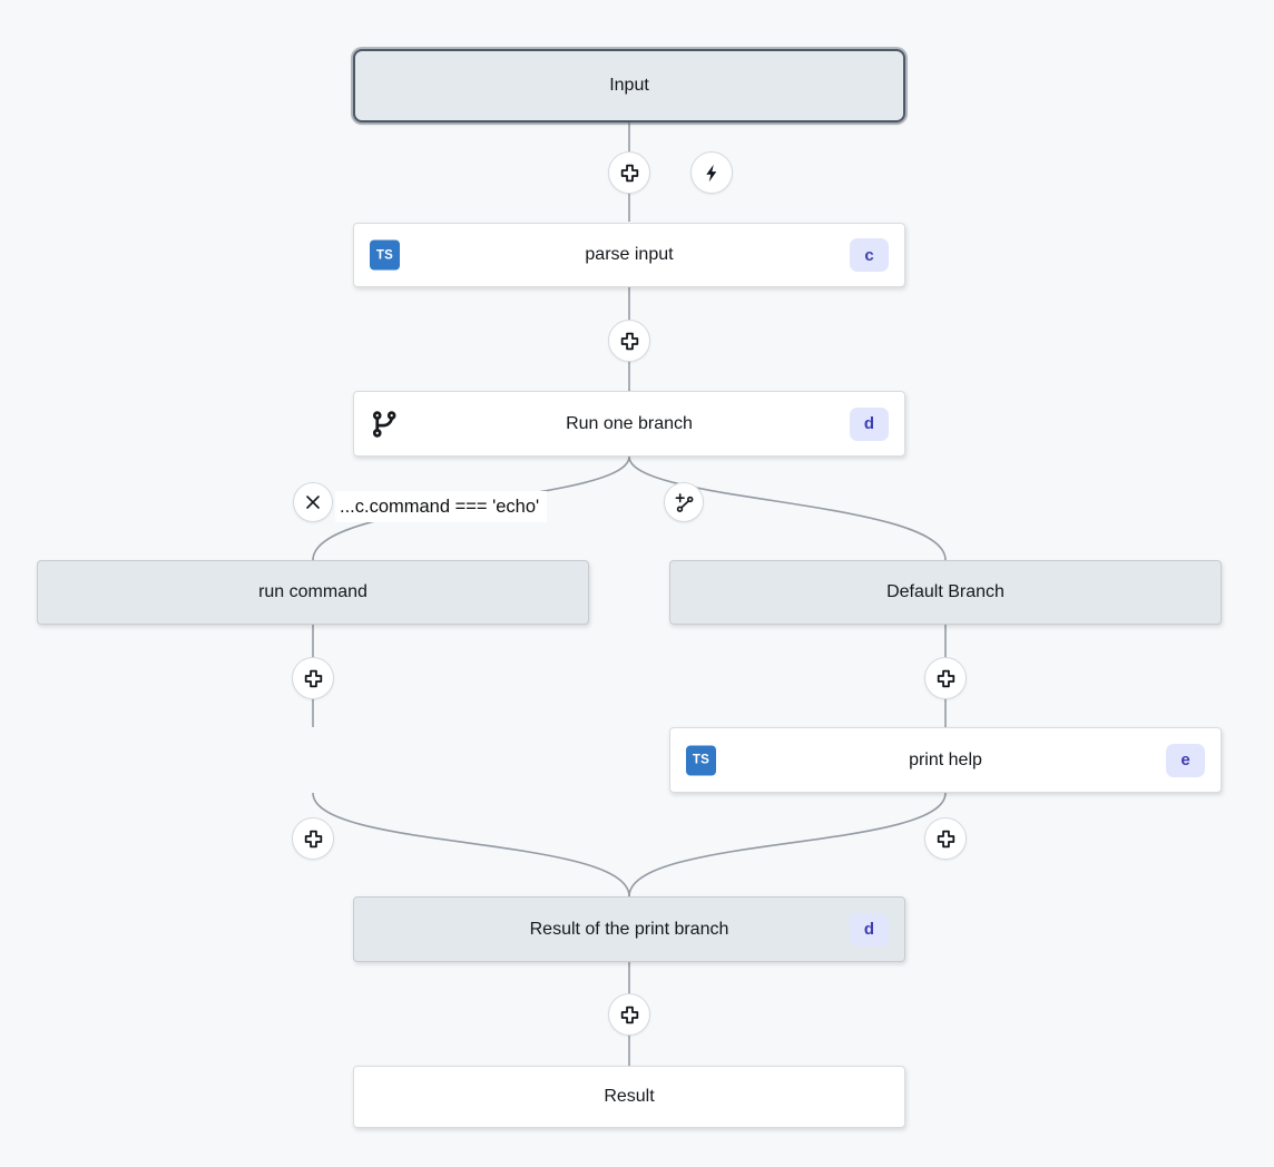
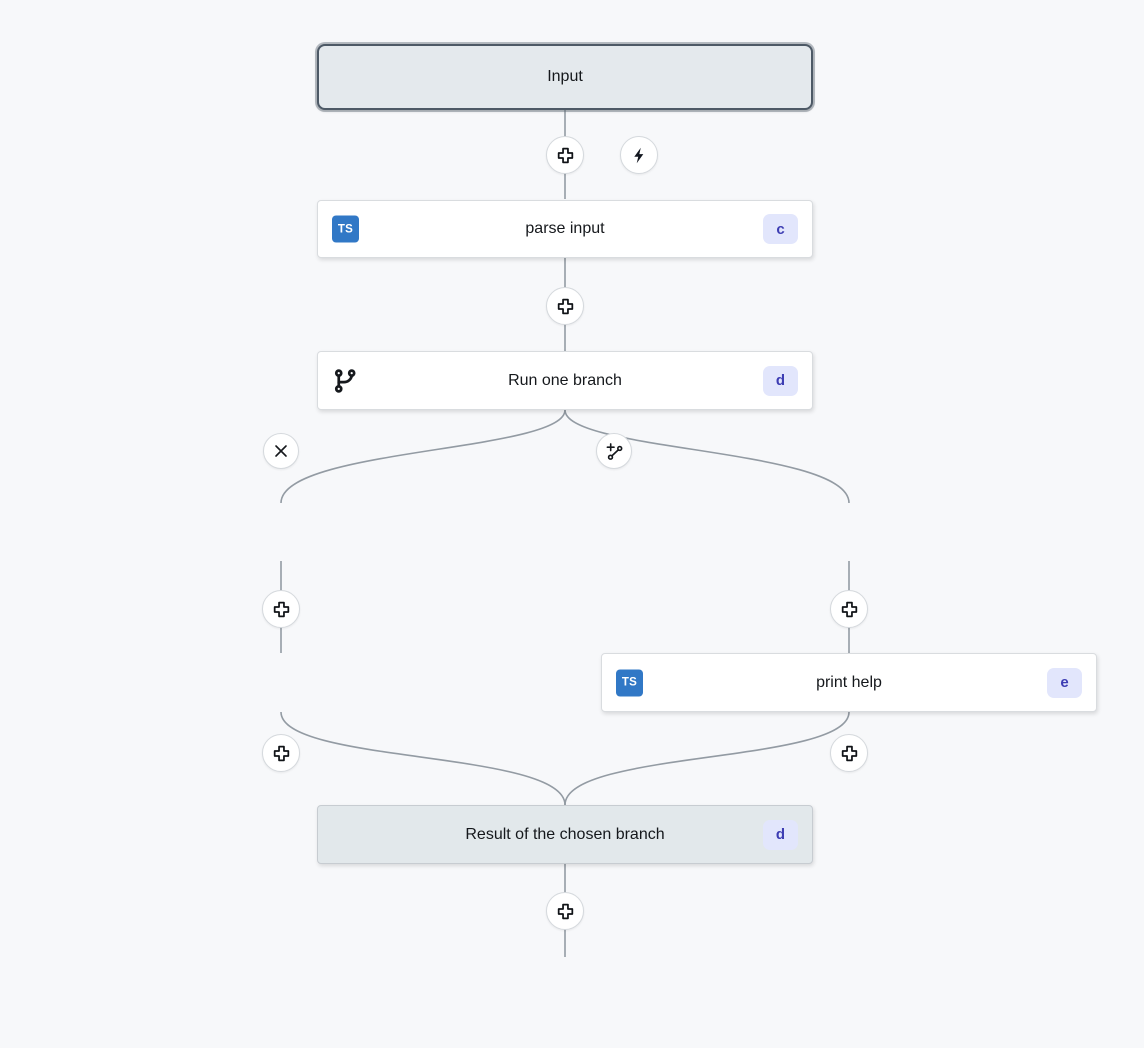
  Input
  TS
  parse input
  c
  Run one branch
  d
- ...c.command === 'echo'
- run command
- Default Branch
  TS
  print help
  e
- Result of the print branch
+ Result of the chosen branch
  d
- Result
